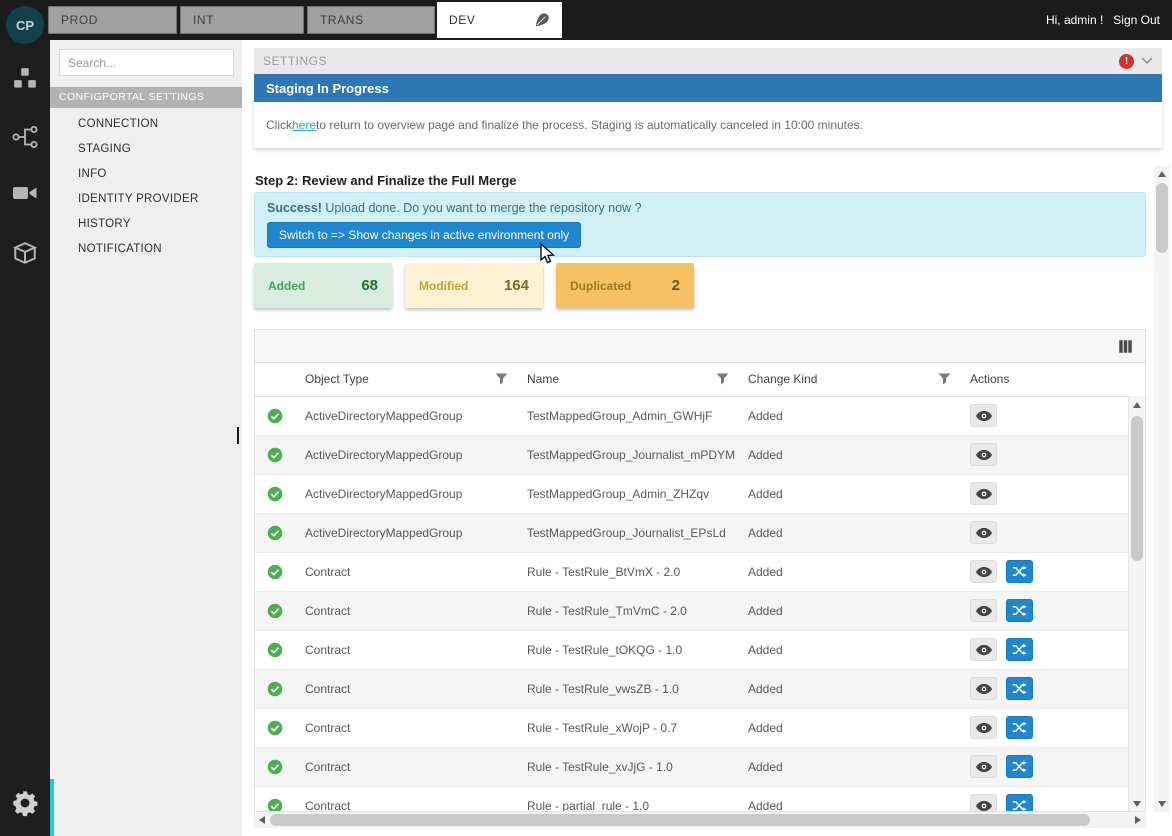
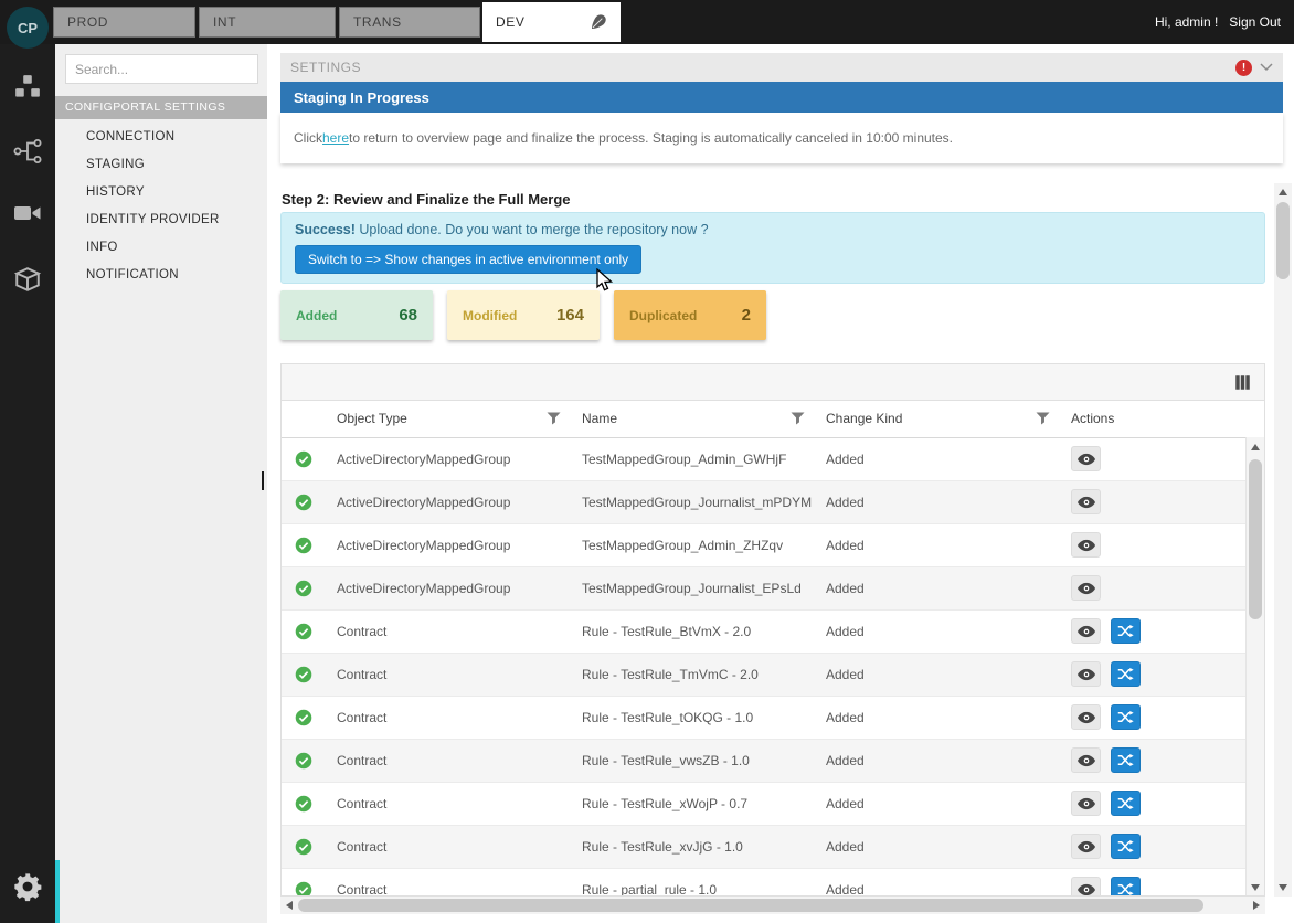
  PROD
  INT
  TRANS
  DEV
  Hi, admin !
  Sign Out
  CP
  Search...
  CONFIGPORTAL SETTINGS
  CONNECTION
  STAGING
- INFO
+ HISTORY
  IDENTITY PROVIDER
- HISTORY
+ INFO
  NOTIFICATION
  SETTINGS
  !
  Staging In Progress
  Click
  here
  to return to overview page and finalize the process. Staging is automatically canceled in 10:00 minutes.
  Step 2: Review and Finalize the Full Merge
  Success! Upload done. Do you want to merge the repository now ?
  Switch to => Show changes in active environment only
  Added
  68
  Modified
  164
  Duplicated
  2
  	Object Type	Name	Change Kind	Actions
  	ActiveDirectoryMappedGroup	TestMappedGroup_Admin_GWHjF	Added
  	ActiveDirectoryMappedGroup	TestMappedGroup_Journalist_mPDYM	Added
  	ActiveDirectoryMappedGroup	TestMappedGroup_Admin_ZHZqv	Added
  	ActiveDirectoryMappedGroup	TestMappedGroup_Journalist_EPsLd	Added
  	Contract	Rule - TestRule_BtVmX - 2.0	Added
  	Contract	Rule - TestRule_TmVmC - 2.0	Added
  	Contract	Rule - TestRule_tOKQG - 1.0	Added
  	Contract	Rule - TestRule_vwsZB - 1.0	Added
  	Contract	Rule - TestRule_xWojP - 0.7	Added
  	Contract	Rule - TestRule_xvJjG - 1.0	Added
  	Contract	Rule - partial_rule - 1.0	Added
